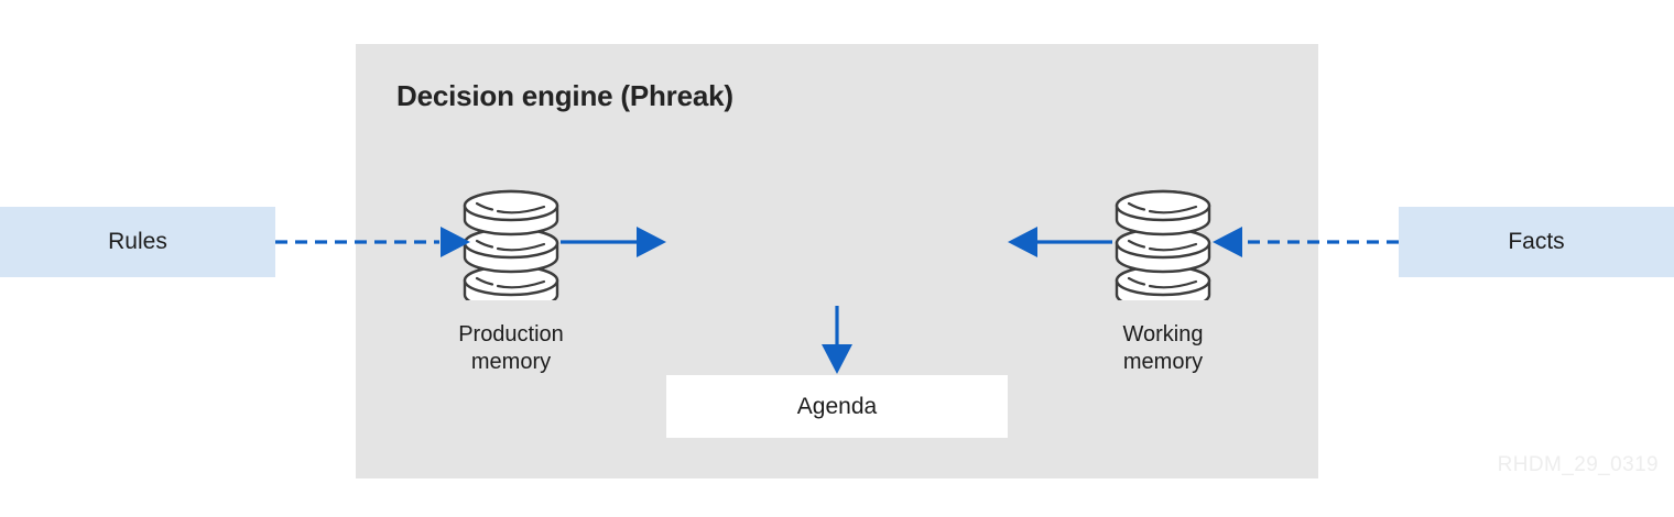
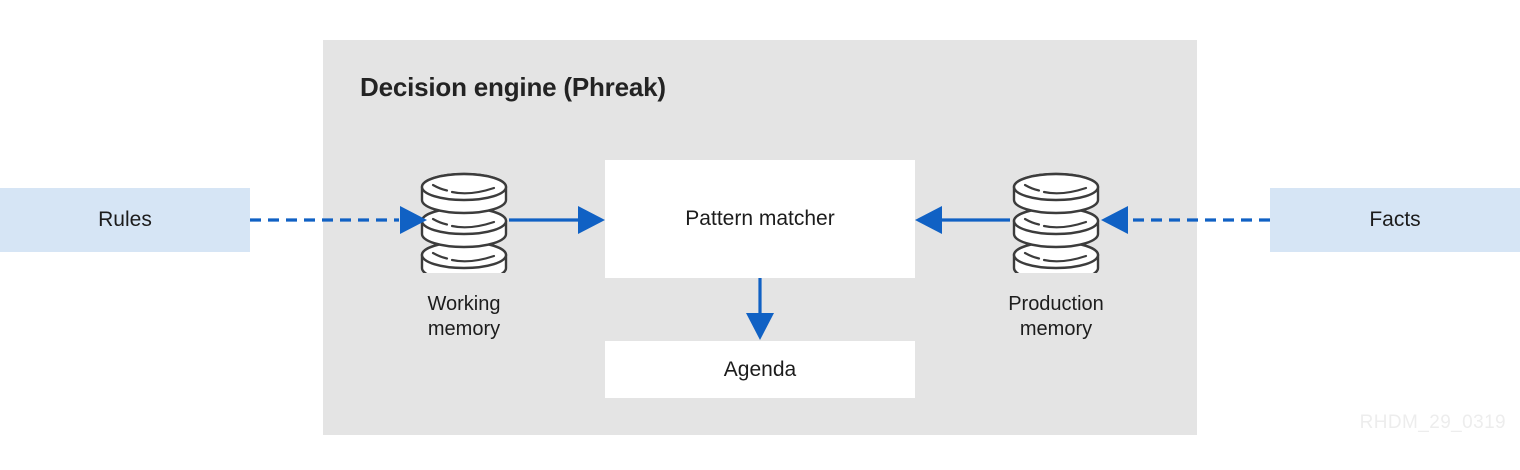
  Decision engine (Phreak)
  Rules
  Facts
+ Pattern matcher
  Agenda
- Production
+ Working
  memory
- Working
+ Production
  memory
